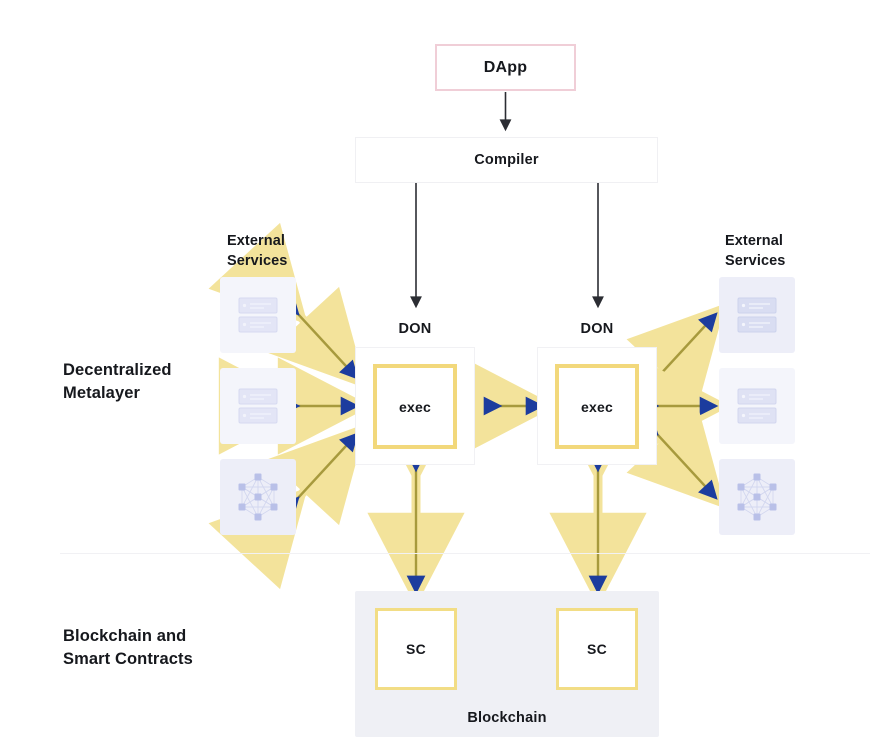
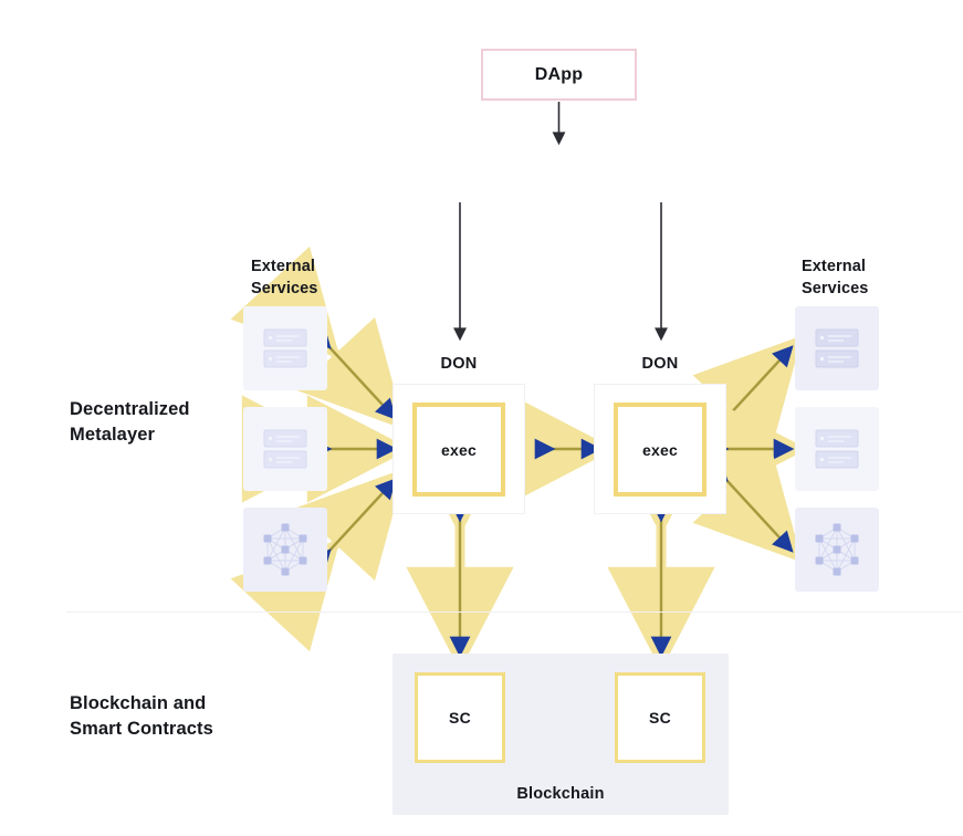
  Decentralized
  Metalayer
  Blockchain and
  Smart Contracts
  DApp
- Compiler
  DON
  exec
  DON
  exec
  External
  Services
  External
  Services
  SC
  SC
  Blockchain
